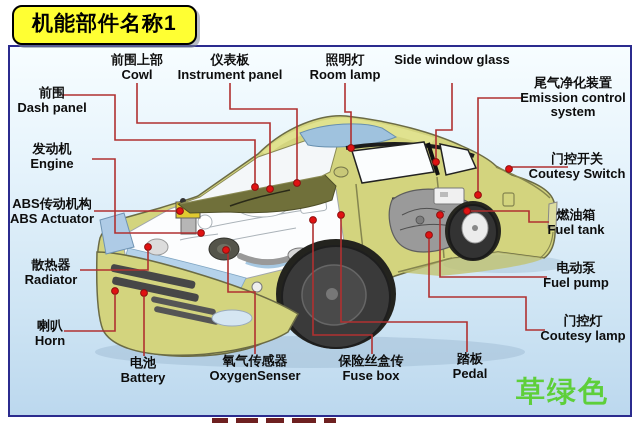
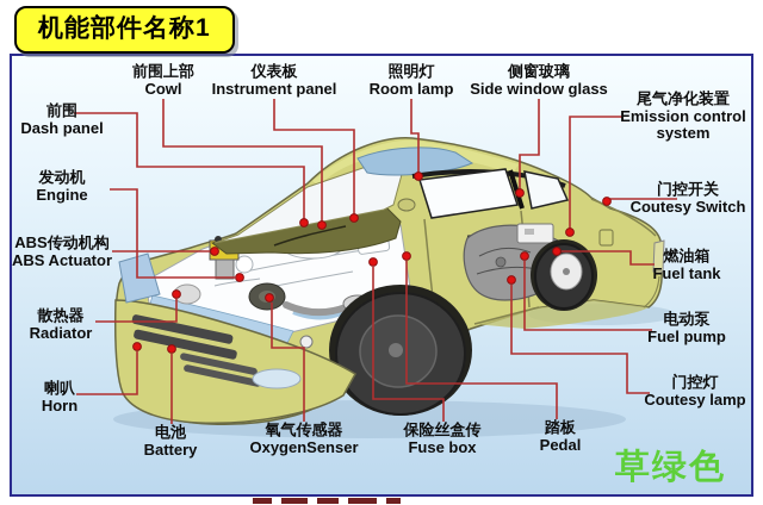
  机能部件名称1
  前围上部
  Cowl
  仪表板
  Instrument panel
  照明灯
  Room lamp
+ 侧窗玻璃
  Side window glass
  尾气净化装置
  Emission control
  system
  门控开关
  Coutesy Switch
  燃油箱
  Fuel tank
  电动泵
  Fuel pump
  门控灯
  Coutesy lamp
  前围
  Dash panel
  发动机
  Engine
  ABS传动机构
  ABS Actuator
  散热器
  Radiator
  喇叭
  Horn
  电池
  Battery
  氧气传感器
  OxygenSenser
  保险丝盒传
  Fuse box
  踏板
  Pedal
  草绿色
